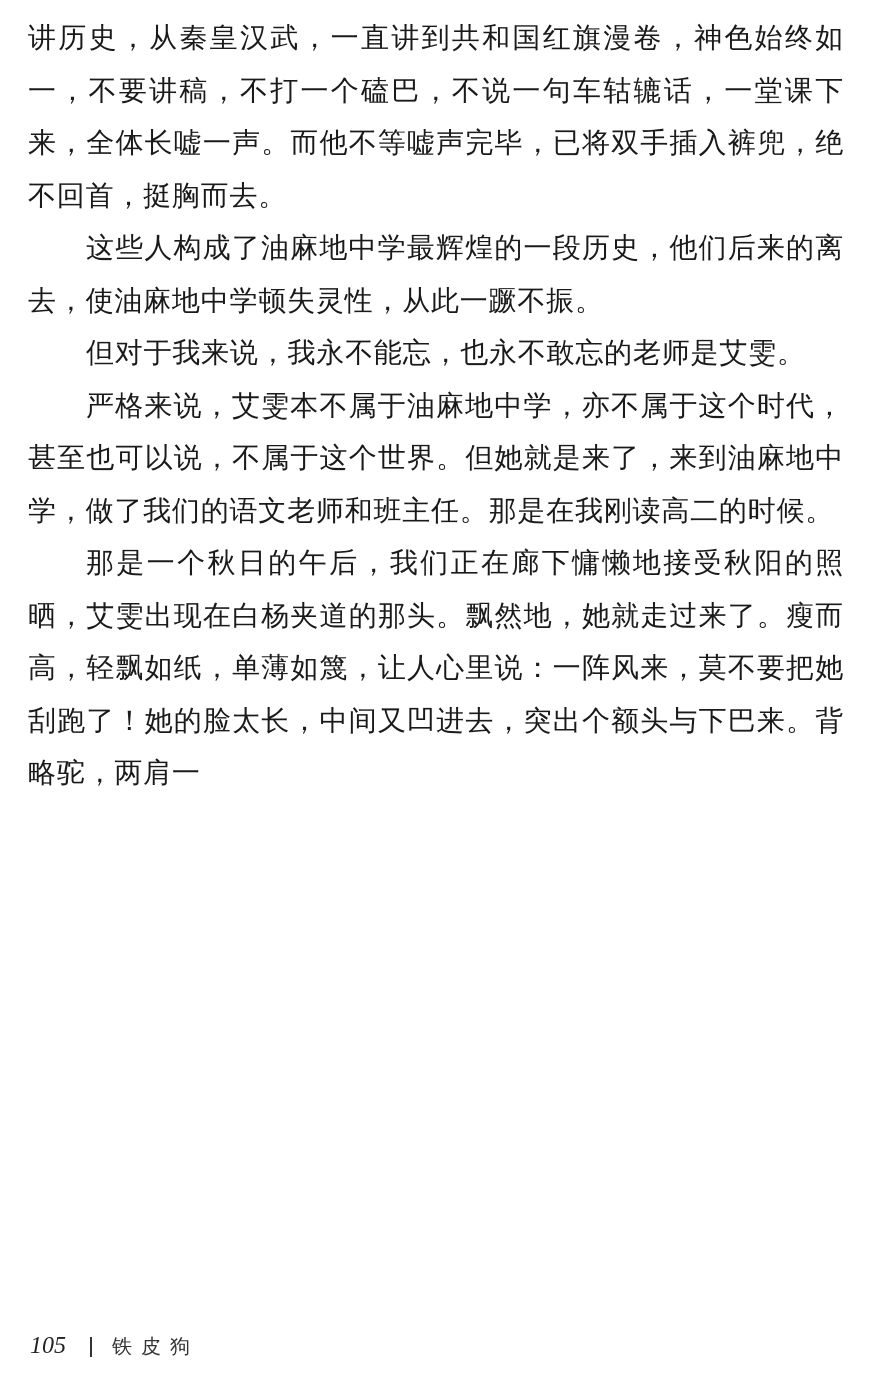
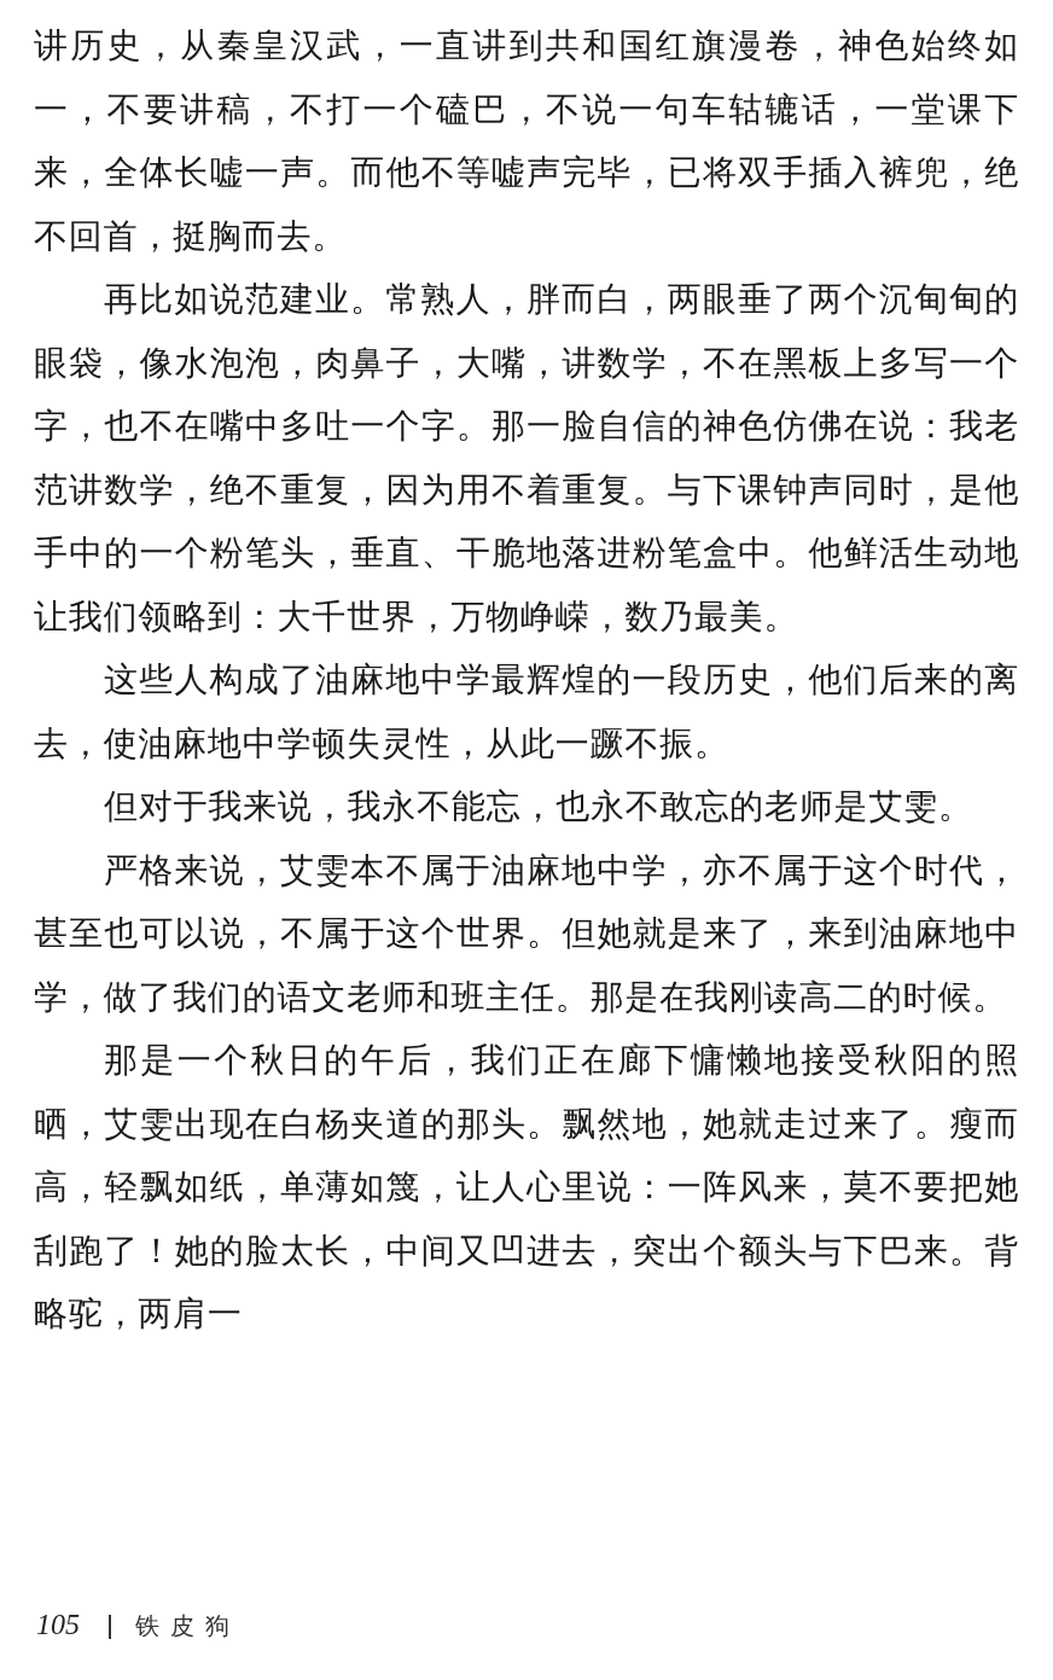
  讲历史，从秦皇汉武，一直讲到共和国红旗漫卷，神色始终如一，不要讲稿，不打一个磕巴，不说一句车轱辘话，一堂课下来，全体长嘘一声。而他不等嘘声完毕，已将双手插入裤兜，绝不回首，挺胸而去。
+ 再比如说范建业。常熟人，胖而白，两眼垂了两个沉甸甸的眼袋，像水泡泡，肉鼻子，大嘴，讲数学，不在黑板上多写一个字，也不在嘴中多吐一个字。那一脸自信的神色仿佛在说：我老范讲数学，绝不重复，因为用不着重复。与下课钟声同时，是他手中的一个粉笔头，垂直、干脆地落进粉笔盒中。他鲜活生动地让我们领略到：大千世界，万物峥嵘，数乃最美。
  这些人构成了油麻地中学最辉煌的一段历史，他们后来的离去，使油麻地中学顿失灵性，从此一蹶不振。
  但对于我来说，我永不能忘，也永不敢忘的老师是艾雯。
  严格来说，艾雯本不属于油麻地中学，亦不属于这个时代，甚至也可以说，不属于这个世界。但她就是来了，来到油麻地中学，做了我们的语文老师和班主任。那是在我刚读高二的时候。
  那是一个秋日的午后，我们正在廊下慵懒地接受秋阳的照晒，艾雯出现在白杨夹道的那头。飘然地，她就走过来了。瘦而高，轻飘如纸，单薄如篾，让人心里说：一阵风来，莫不要把她刮跑了！她的脸太长，中间又凹进去，突出个额头与下巴来。背略驼，两肩一
  105
  铁皮狗
